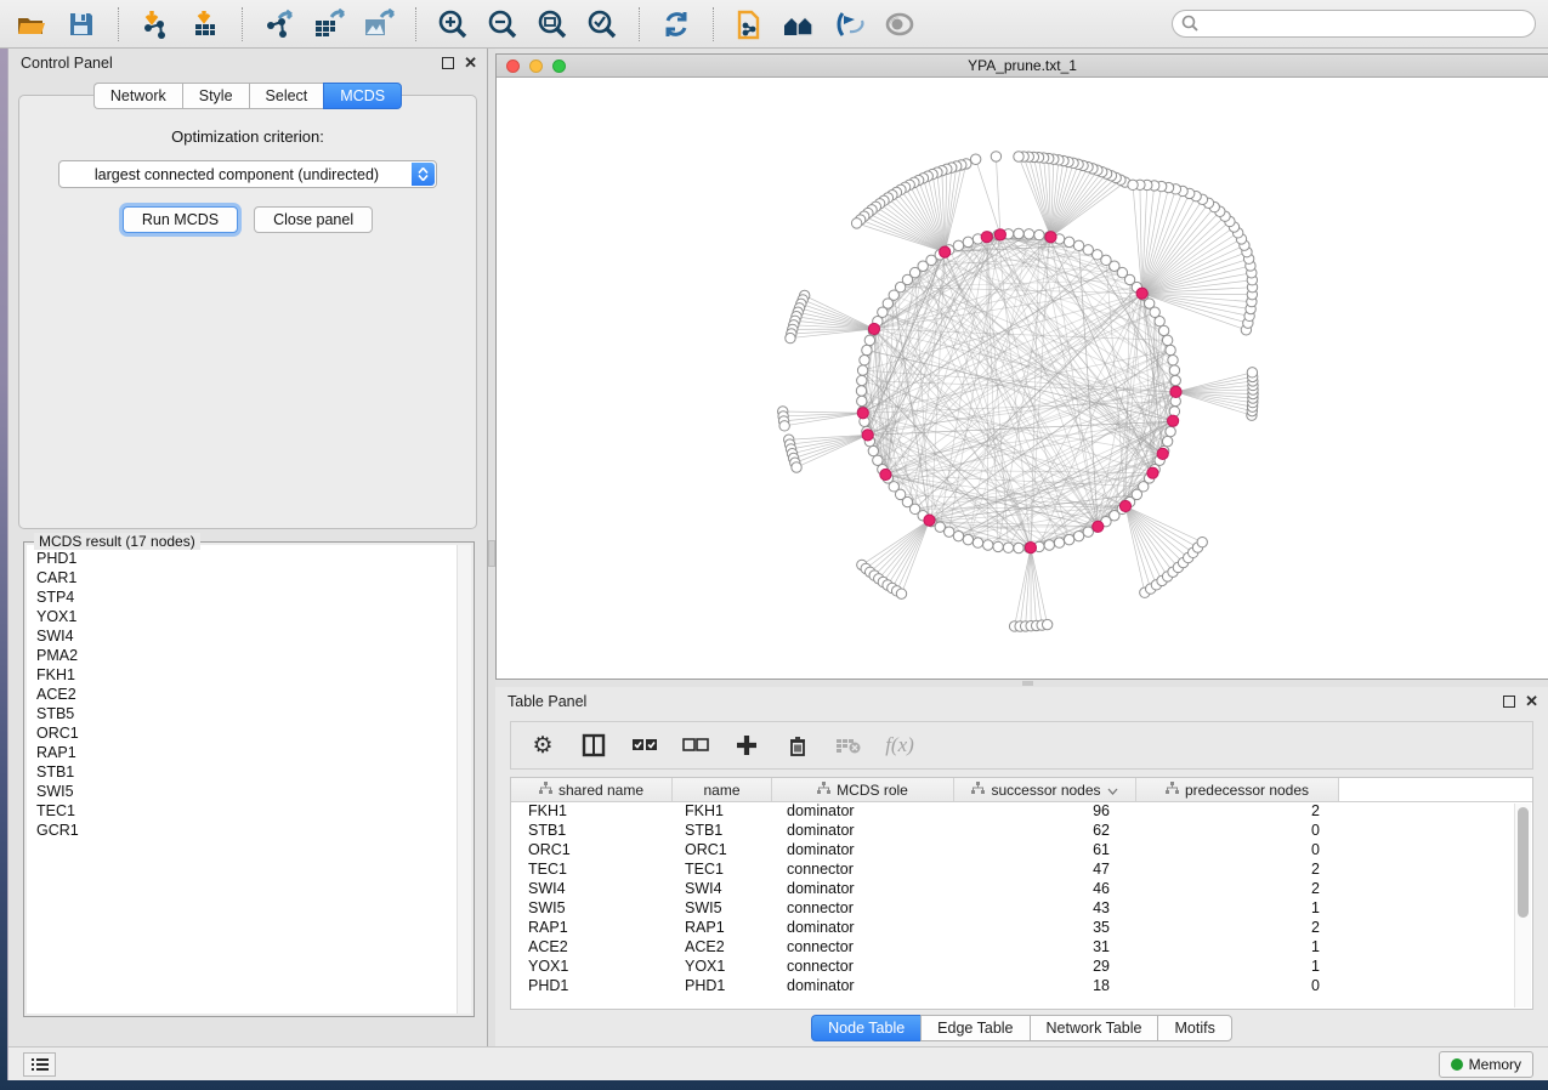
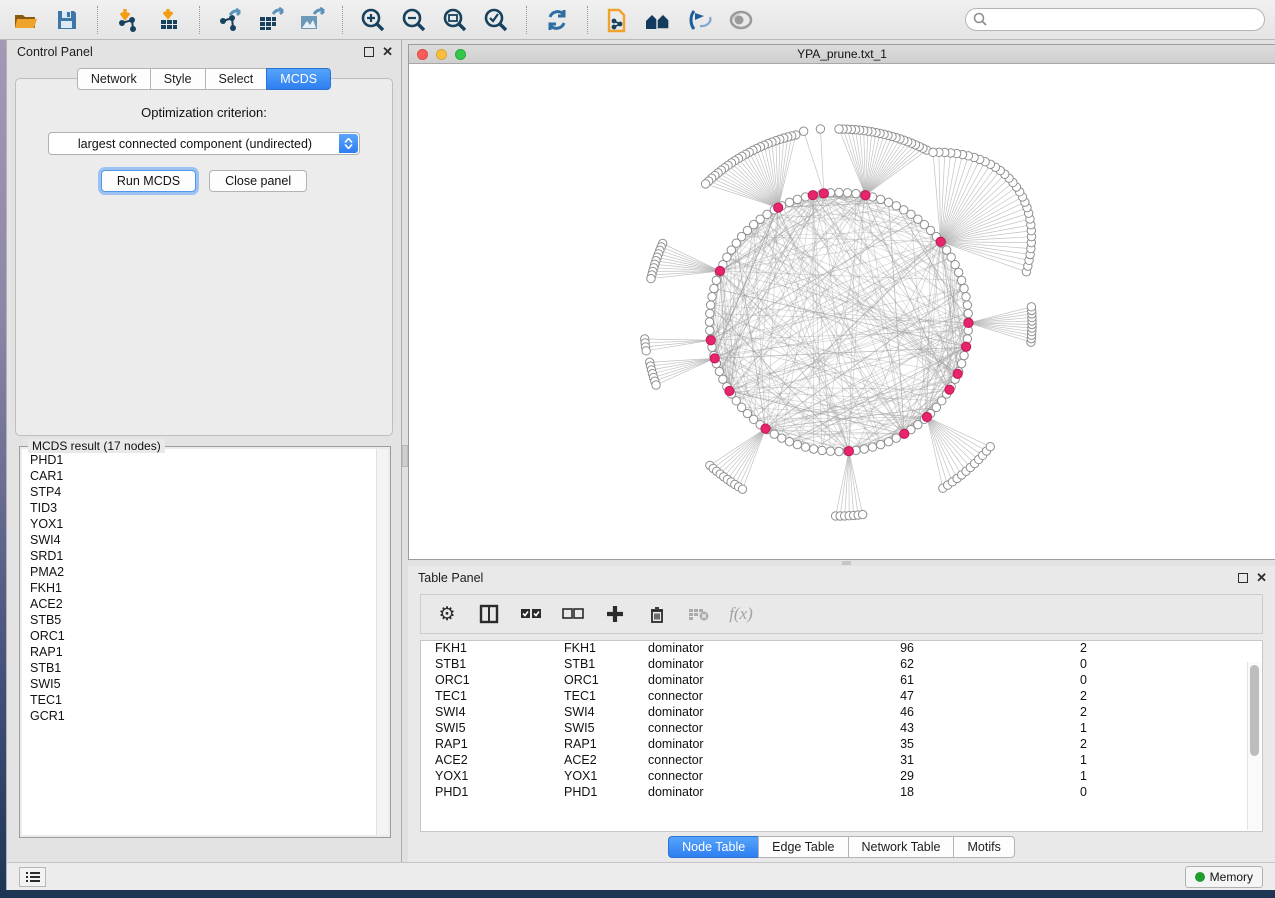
  Control Panel
  ✕
  Network
  Style
  Select
  MCDS
  Optimization criterion:
  largest connected component (undirected)
  Run MCDS
  Close panel
  MCDS result (17 nodes)
  PHD1
  CAR1
  STP4
+ TID3
  YOX1
  SWI4
+ SRD1
  PMA2
  FKH1
  ACE2
  STB5
  ORC1
  RAP1
  STB1
  SWI5
  TEC1
  GCR1
  YPA_prune.txt_1
  Table Panel
  ✕
  ⚙
  f(x)
- shared name
- name
- MCDS role
- successor nodes
- predecessor nodes
  FKH1
  FKH1
  dominator
  96
  2
  STB1
  STB1
  dominator
  62
  0
  ORC1
  ORC1
  dominator
  61
  0
  TEC1
  TEC1
  connector
  47
  2
  SWI4
  SWI4
  dominator
  46
  2
  SWI5
  SWI5
  connector
  43
  1
  RAP1
  RAP1
  dominator
  35
  2
  ACE2
  ACE2
  connector
  31
  1
  YOX1
  YOX1
  connector
  29
  1
  PHD1
  PHD1
  dominator
  18
  0
  Node Table
  Edge Table
  Network Table
  Motifs
  Memory
